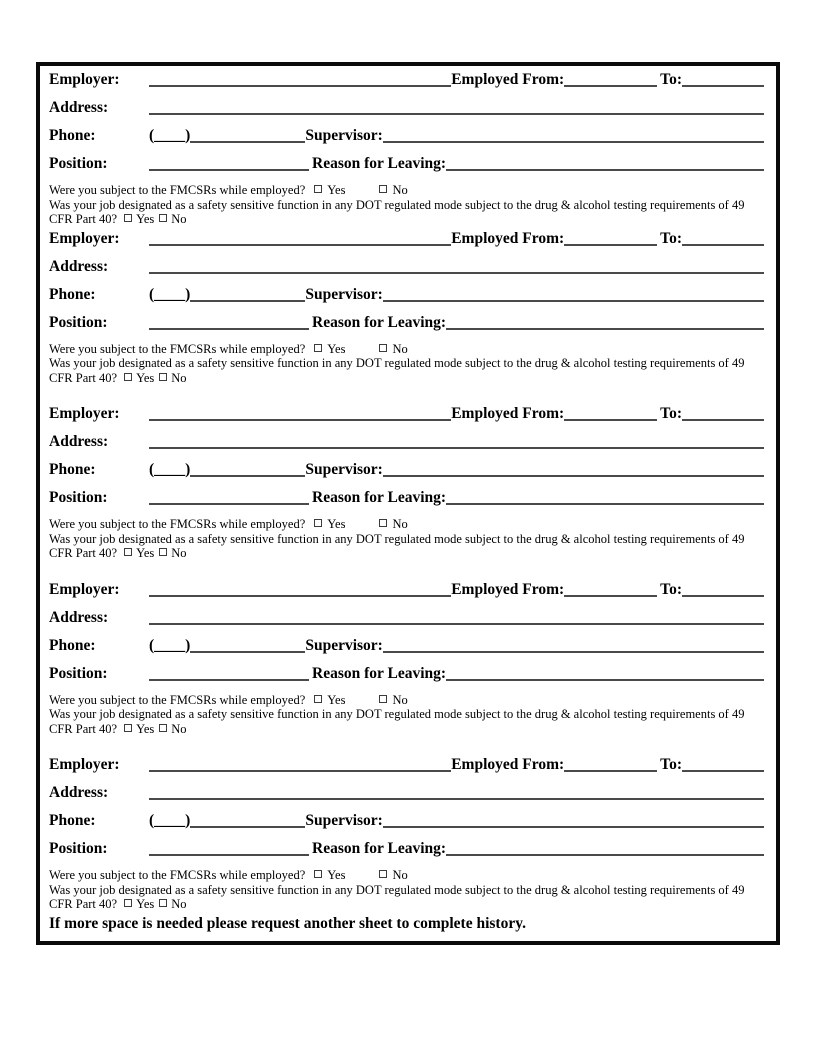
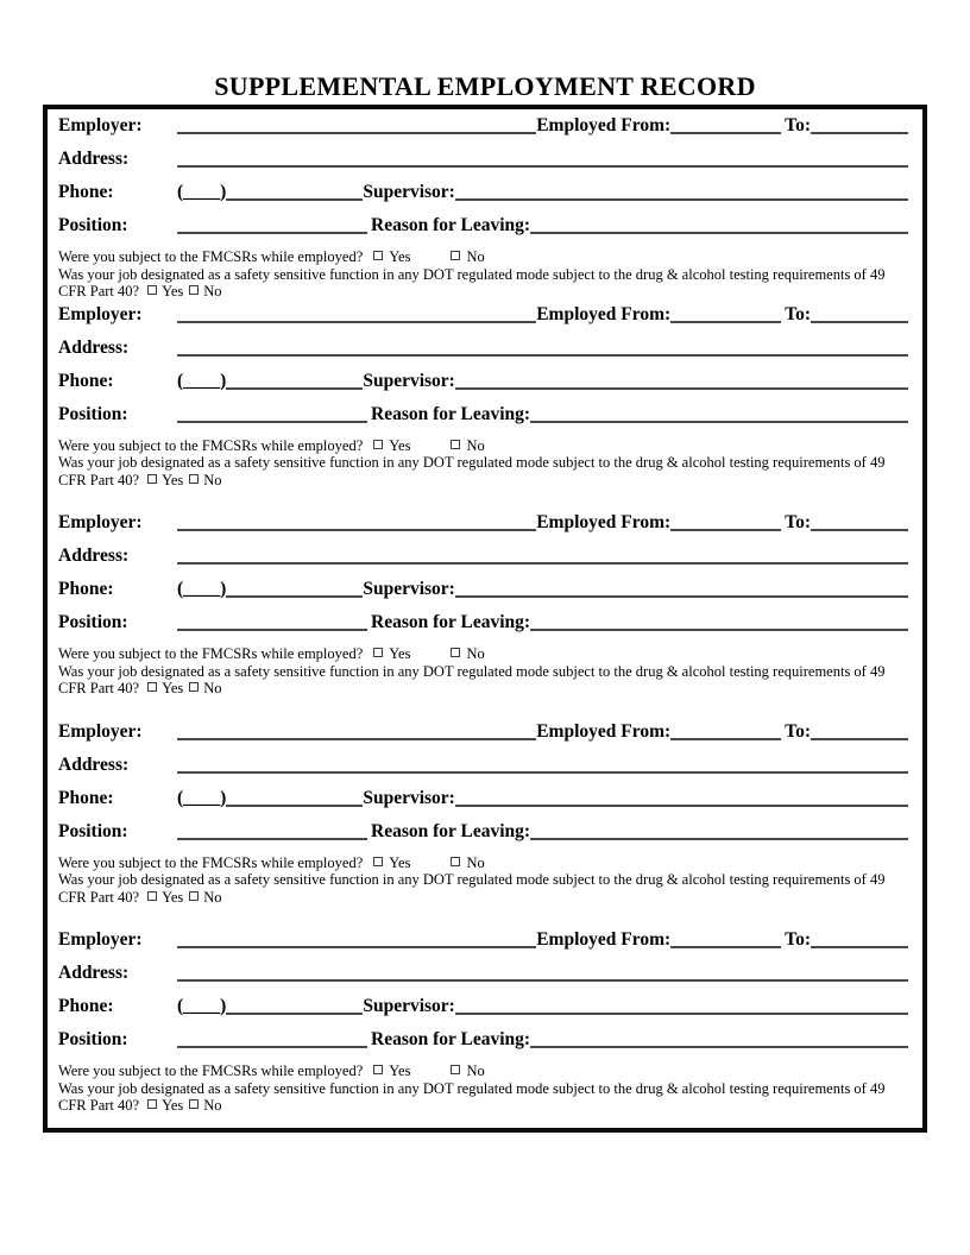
+ SUPPLEMENTAL EMPLOYMENT RECORD
  Employer:
  Employed From:
  To:
  Address:
  Phone:
  (____)
  Supervisor:
  Position:
  Reason for Leaving:
  Were you subject to the FMCSRs while employed? Yes No
  Was your job designated as a safety sensitive function in any DOT regulated mode subject to the drug & alcohol testing requirements of 49 CFR Part 40? Yes No
  Employer:
  Employed From:
  To:
  Address:
  Phone:
  (____)
  Supervisor:
  Position:
  Reason for Leaving:
  Were you subject to the FMCSRs while employed? Yes No
  Was your job designated as a safety sensitive function in any DOT regulated mode subject to the drug & alcohol testing requirements of 49 CFR Part 40? Yes No
  Employer:
  Employed From:
  To:
  Address:
  Phone:
  (____)
  Supervisor:
  Position:
  Reason for Leaving:
  Were you subject to the FMCSRs while employed? Yes No
  Was your job designated as a safety sensitive function in any DOT regulated mode subject to the drug & alcohol testing requirements of 49 CFR Part 40? Yes No
  Employer:
  Employed From:
  To:
  Address:
  Phone:
  (____)
  Supervisor:
  Position:
  Reason for Leaving:
  Were you subject to the FMCSRs while employed? Yes No
  Was your job designated as a safety sensitive function in any DOT regulated mode subject to the drug & alcohol testing requirements of 49 CFR Part 40? Yes No
  Employer:
  Employed From:
  To:
  Address:
  Phone:
  (____)
  Supervisor:
  Position:
  Reason for Leaving:
  Were you subject to the FMCSRs while employed? Yes No
  Was your job designated as a safety sensitive function in any DOT regulated mode subject to the drug & alcohol testing requirements of 49 CFR Part 40? Yes No
- If more space is needed please request another sheet to complete history.
